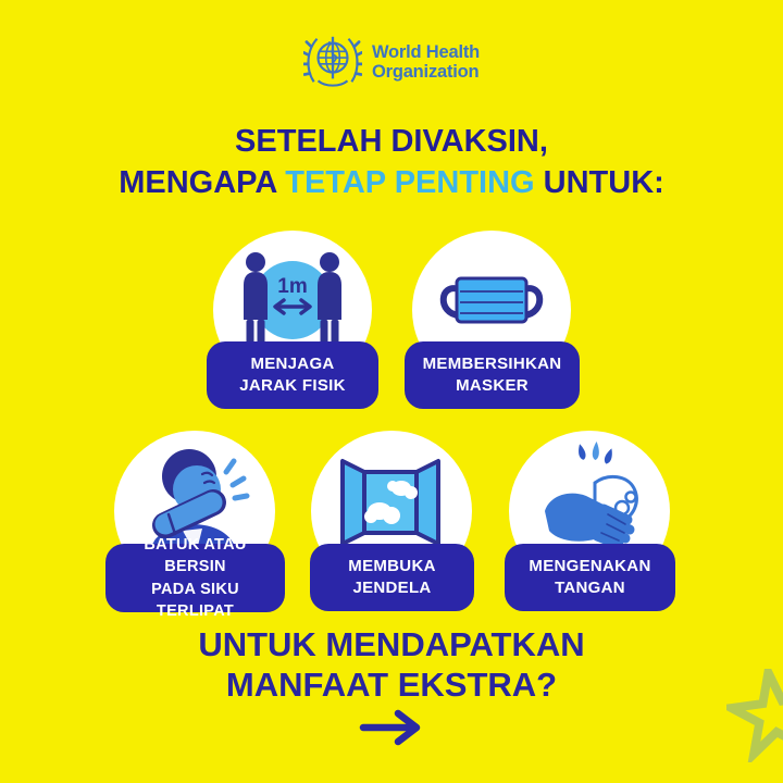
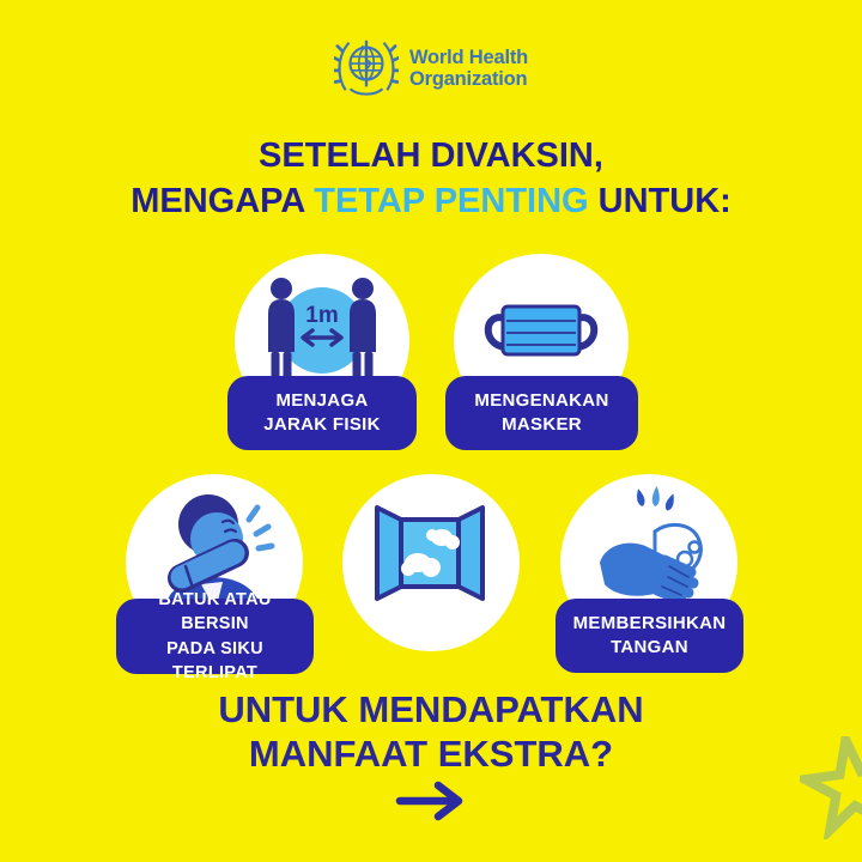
  World Health
  Organization
  SETELAH DIVAKSIN,
  MENGAPA TETAP PENTING UNTUK:
  1m
  MENJAGA
  JARAK FISIK
- MEMBERSIHKAN
+ MENGENAKAN
  MASKER
  BATUK ATAU BERSIN
  PADA SIKU TERLIPAT
- MEMBUKA
- JENDELA
- MENGENAKAN
+ MEMBERSIHKAN
  TANGAN
  UNTUK MENDAPATKAN
  MANFAAT EKSTRA?
